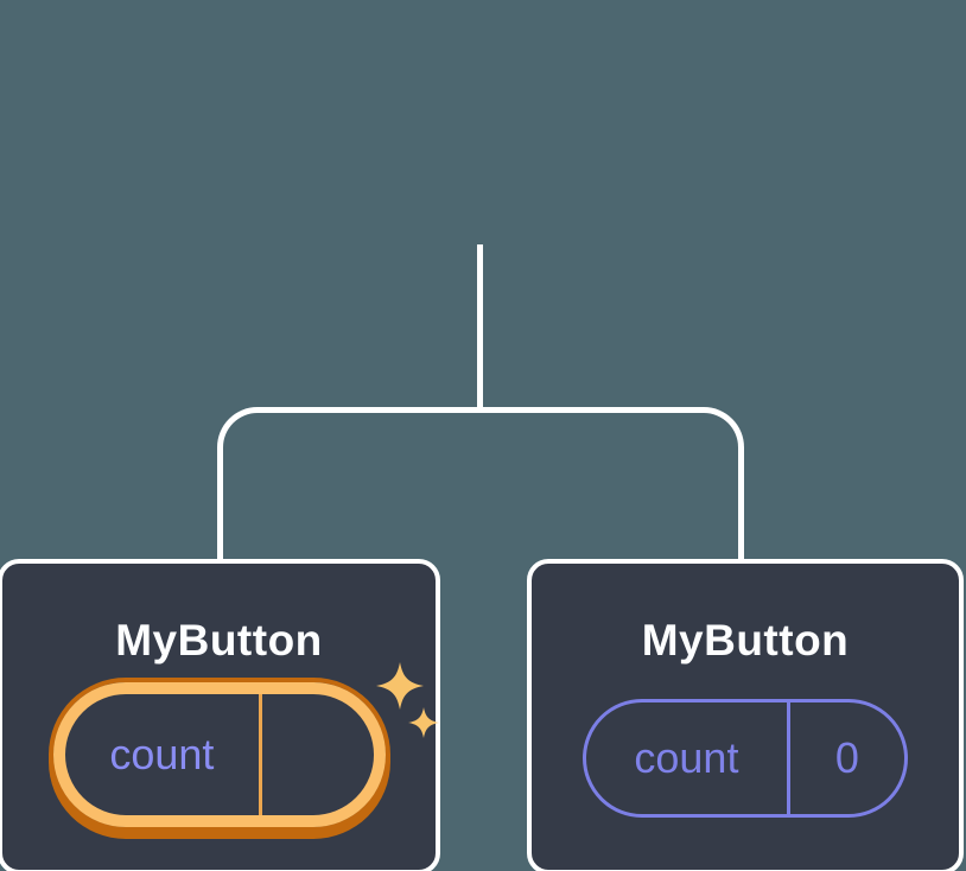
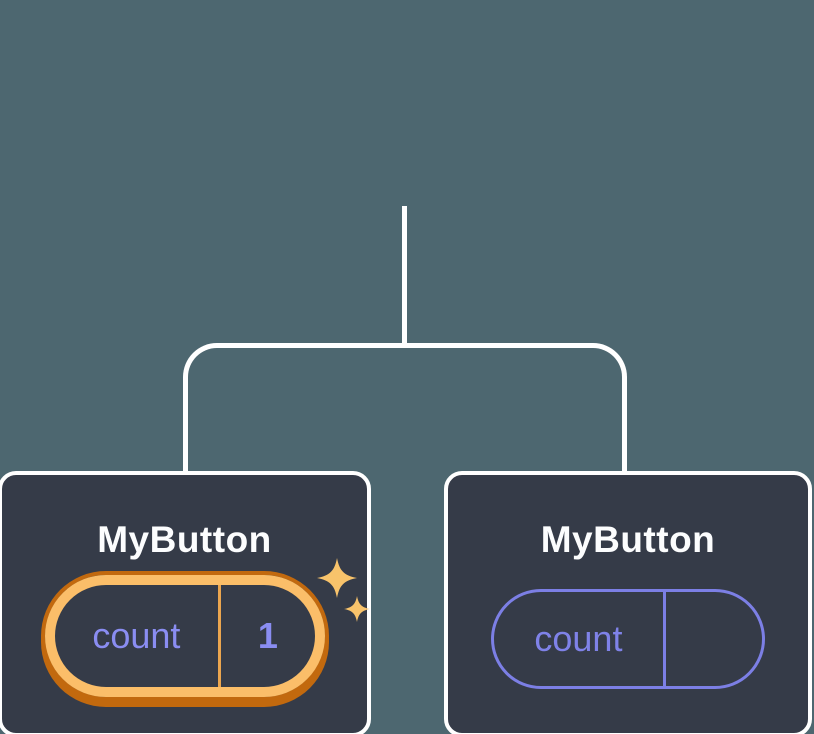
  MyButton
  count
+ 1
  MyButton
  count
- 0
